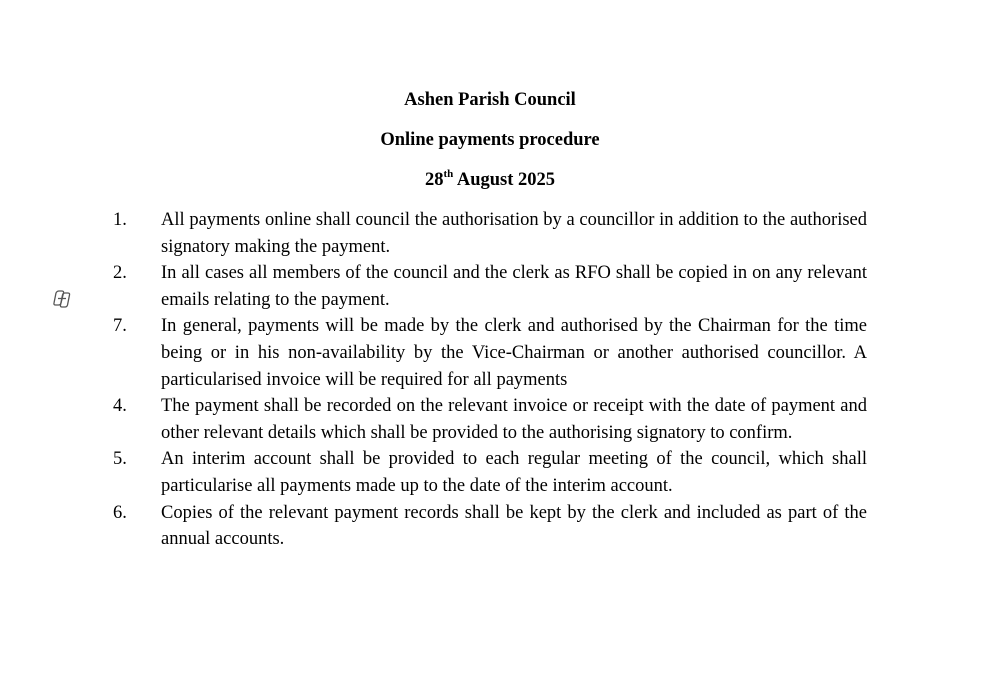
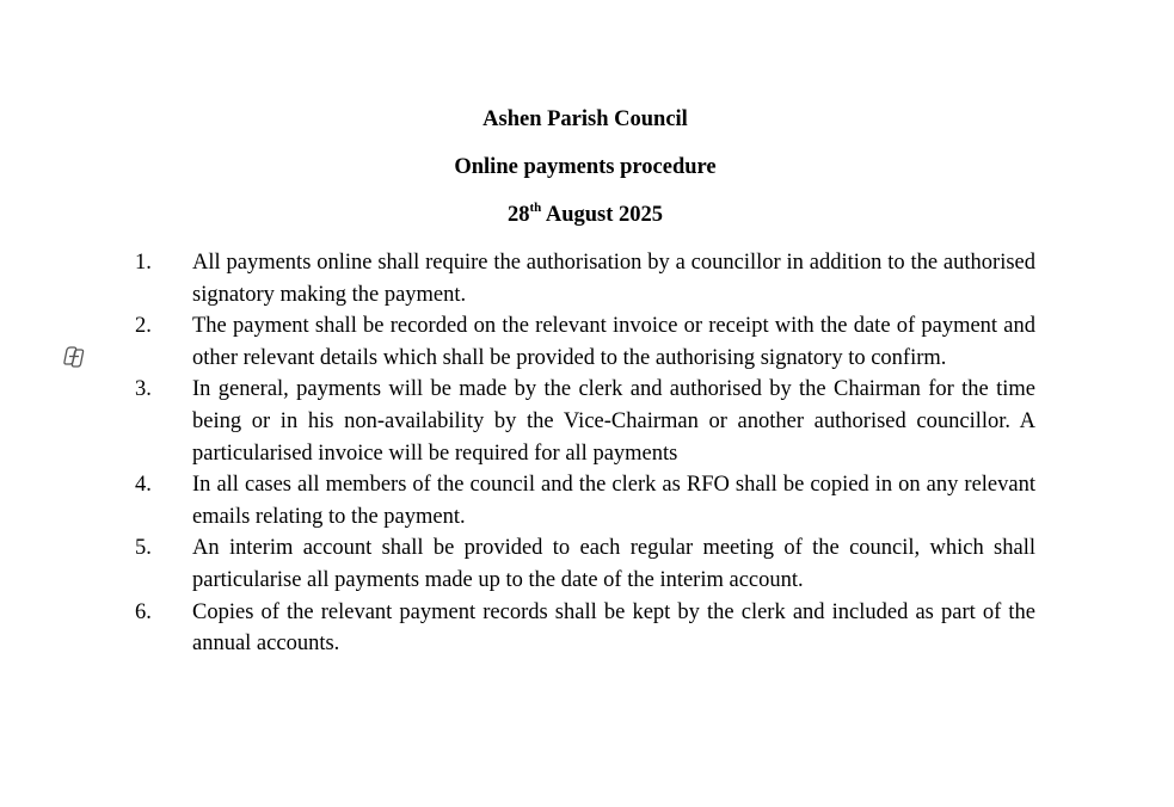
  Ashen Parish Council
  Online payments procedure
  28th August 2025
  1.
- All payments online shall council the authorisation by a councillor in addition to the authorised signatory making the payment.
+ All payments online shall require the authorisation by a councillor in addition to the authorised signatory making the payment.
  2.
- In all cases all members of the council and the clerk as RFO shall be copied in on any relevant emails relating to the payment.
+ The payment shall be recorded on the relevant invoice or receipt with the date of payment and other relevant details which shall be provided to the authorising signatory to confirm.
- 7.
+ 3.
  In general, payments will be made by the clerk and authorised by the Chairman for the time being or in his non-availability by the Vice-Chairman or another authorised councillor. A particularised invoice will be required for all payments
  4.
- The payment shall be recorded on the relevant invoice or receipt with the date of payment and other relevant details which shall be provided to the authorising signatory to confirm.
+ In all cases all members of the council and the clerk as RFO shall be copied in on any relevant emails relating to the payment.
  5.
  An interim account shall be provided to each regular meeting of the council, which shall particularise all payments made up to the date of the interim account.
  6.
  Copies of the relevant payment records shall be kept by the clerk and included as part of the annual accounts.
